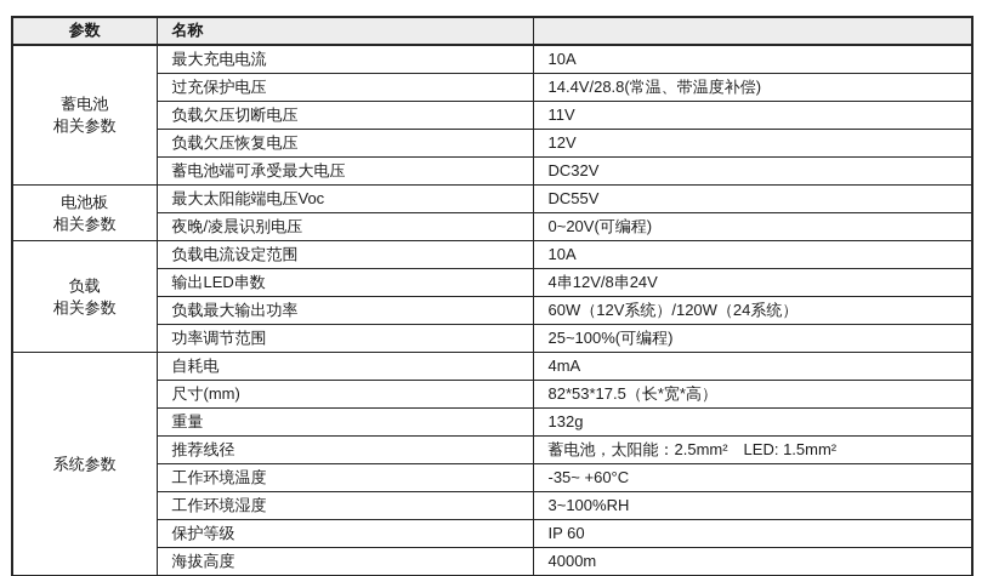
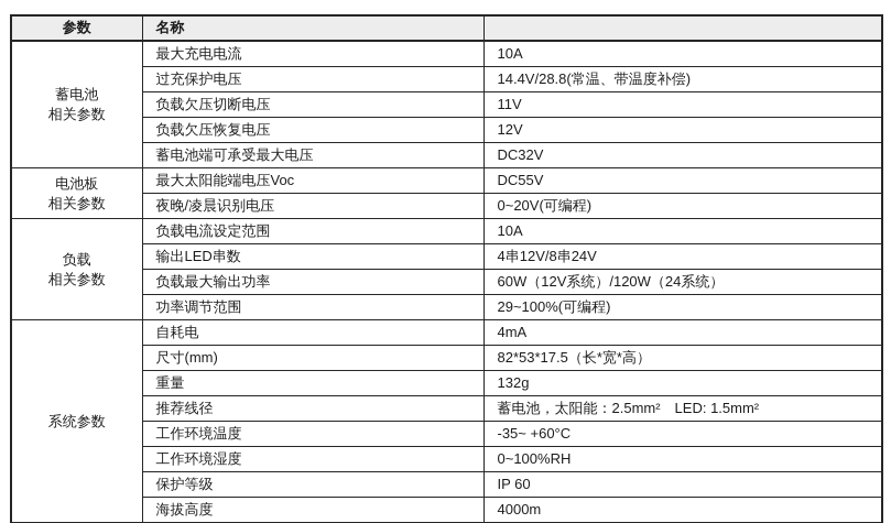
  参数	名称
  蓄电池 相关参数	最大充电电流	10A
  过充保护电压	14.4V/28.8(常温、带温度补偿)
  负载欠压切断电压	11V
  负载欠压恢复电压	12V
  蓄电池端可承受最大电压	DC32V
  电池板 相关参数	最大太阳能端电压Voc	DC55V
  夜晚/凌晨识别电压	0~20V(可编程)
  负载 相关参数	负载电流设定范围	10A
  输出LED串数	4串12V/8串24V
  负载最大输出功率	60W（12V系统）/120W（24系统）
- 功率调节范围	25~100%(可编程)
+ 功率调节范围	29~100%(可编程)
  系统参数	自耗电	4mA
  尺寸(mm)	82*53*17.5（长*宽*高）
  重量	132g
  推荐线径	蓄电池，太阳能：2.5mm² LED: 1.5mm²
  工作环境温度	-35~ +60°C
- 工作环境湿度	3~100%RH
+ 工作环境湿度	0~100%RH
  保护等级	IP 60
  海拔高度	4000m
